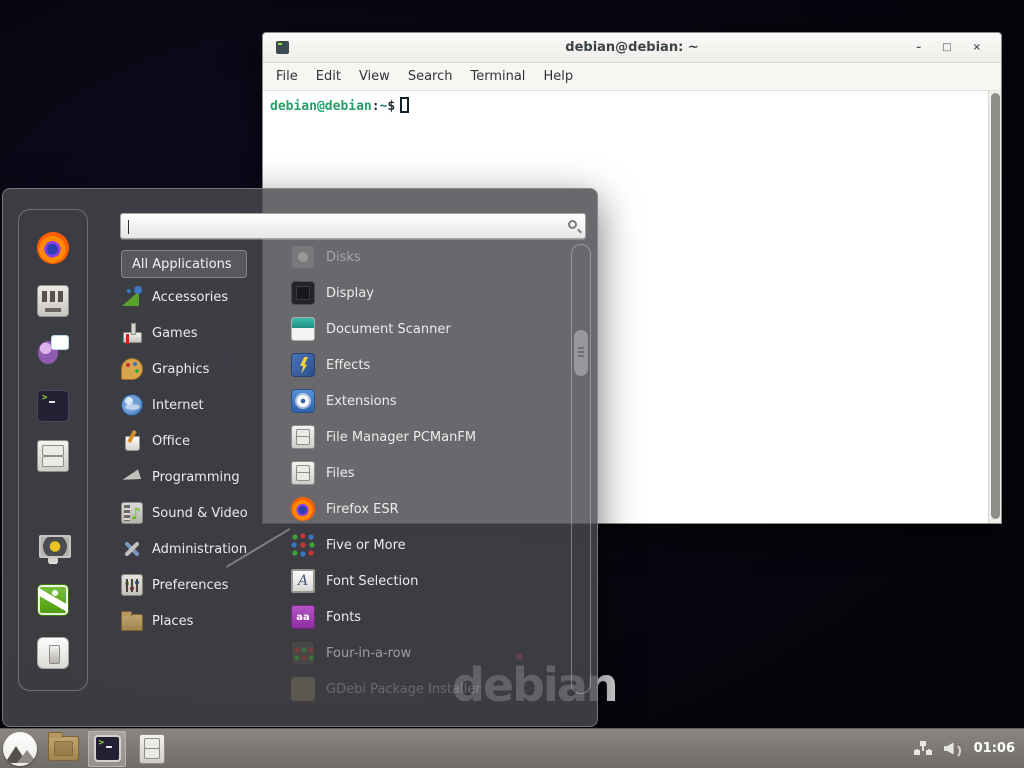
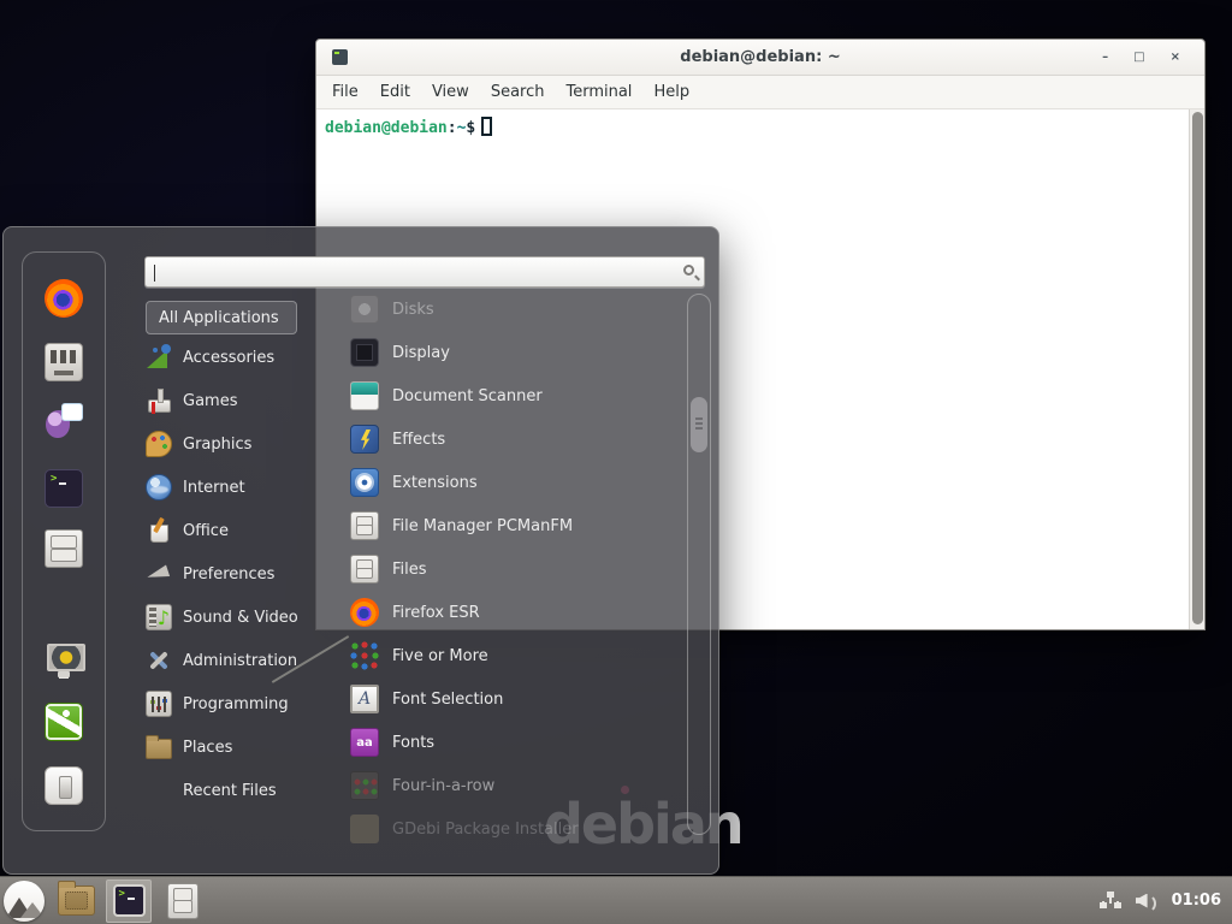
  debian
  debian@debian: ~
  –
  □
  ×
  File
  Edit
  View
  Search
  Terminal
  Help
  debian@debian:~$
  All Applications
  Accessories
  Games
  Graphics
  Internet
  Office
- Programming
+ Preferences
  Sound & Video
  Administration
- Preferences
+ Programming
  Places
+ Recent Files
  Disks
  Display
  Document Scanner
  Effects
  Extensions
  File Manager PCManFM
  Files
  Firefox ESR
  Five or More
  Font Selection
  Fonts
  Four-in-a-row
  GDebi Package Installer
  01:06
